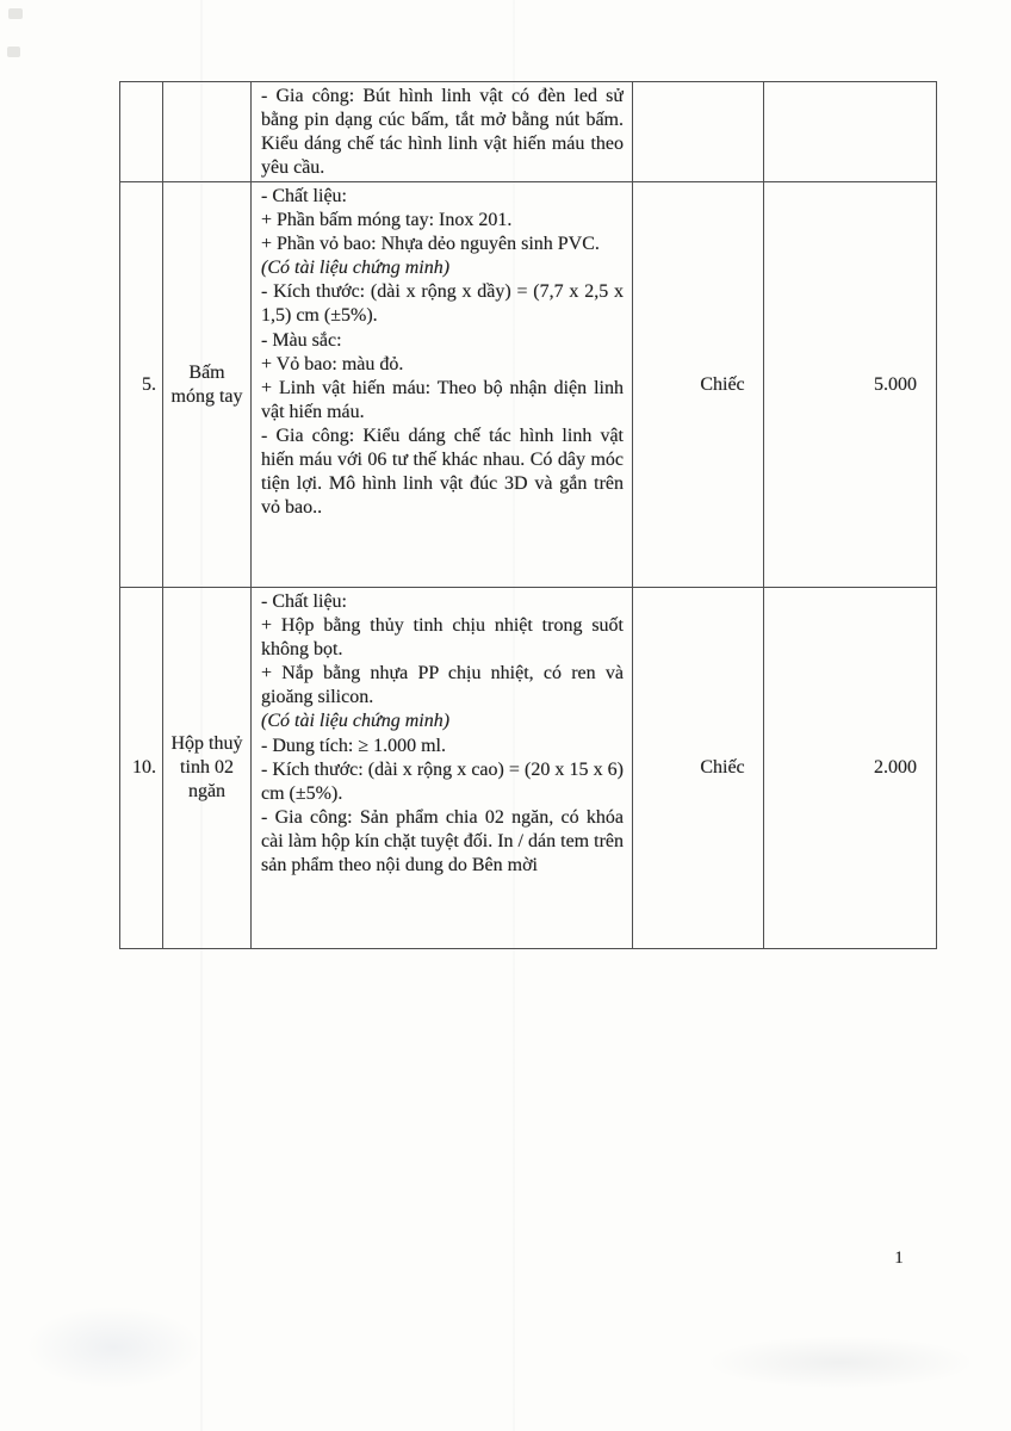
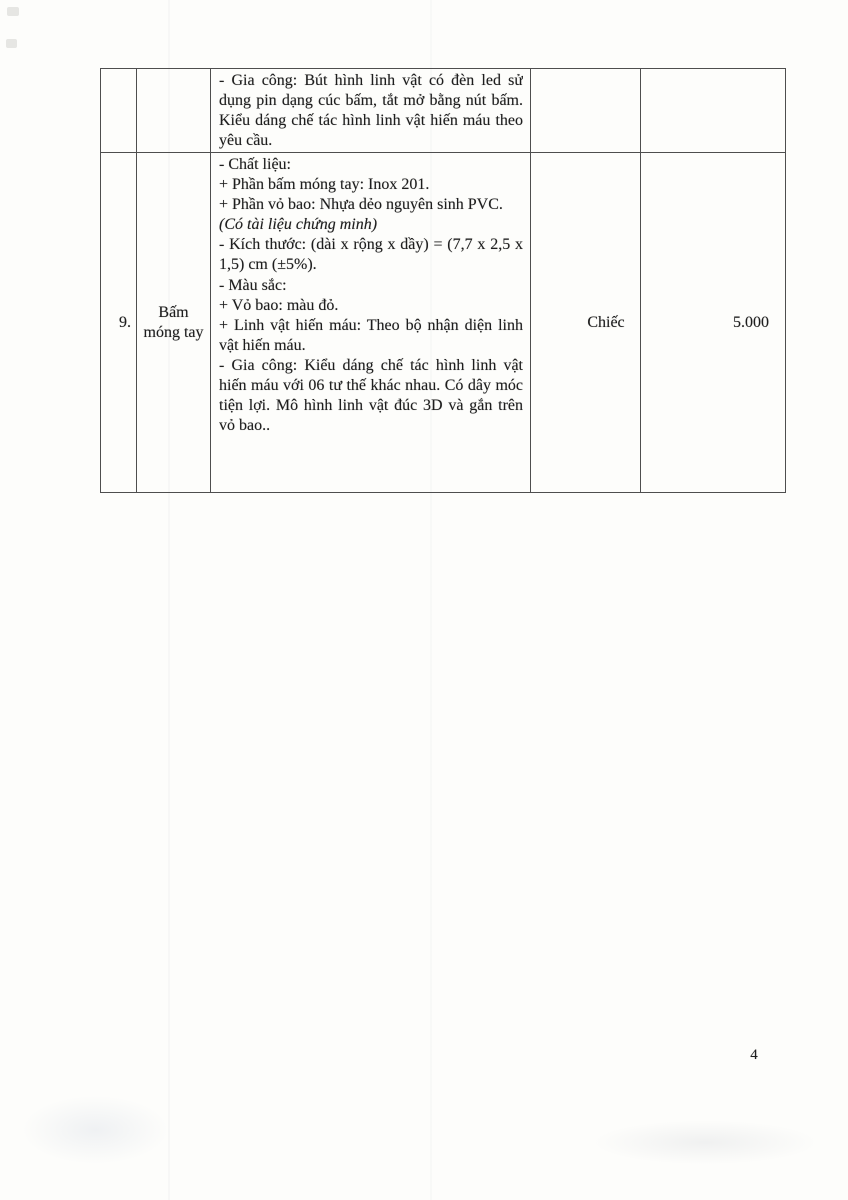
- 		- Gia công: Bút hình linh vật có đèn led sử bằng pin dạng cúc bấm, tắt mở bằng nút bấm. Kiểu dáng chế tác hình linh vật hiến máu theo yêu cầu.
+ 		- Gia công: Bút hình linh vật có đèn led sử dụng pin dạng cúc bấm, tắt mở bằng nút bấm. Kiểu dáng chế tác hình linh vật hiến máu theo yêu cầu.
- 5.	Bấm móng tay	- Chất liệu:+ Phần bấm móng tay: Inox 201.+ Phần vỏ bao: Nhựa dẻo nguyên sinh PVC.(Có tài liệu chứng minh)- Kích thước: (dài x rộng x dầy) = (7,7 x 2,5 x 1,5) cm (±5%).- Màu sắc:+ Vỏ bao: màu đỏ.+ Linh vật hiến máu: Theo bộ nhận diện linh vật hiến máu.- Gia công: Kiểu dáng chế tác hình linh vật hiến máu với 06 tư thế khác nhau. Có dây móc tiện lợi. Mô hình linh vật đúc 3D và gắn trên vỏ bao..	Chiếc	5.000
+ 9.	Bấm móng tay	- Chất liệu:+ Phần bấm móng tay: Inox 201.+ Phần vỏ bao: Nhựa dẻo nguyên sinh PVC.(Có tài liệu chứng minh)- Kích thước: (dài x rộng x dầy) = (7,7 x 2,5 x 1,5) cm (±5%).- Màu sắc:+ Vỏ bao: màu đỏ.+ Linh vật hiến máu: Theo bộ nhận diện linh vật hiến máu.- Gia công: Kiểu dáng chế tác hình linh vật hiến máu với 06 tư thế khác nhau. Có dây móc tiện lợi. Mô hình linh vật đúc 3D và gắn trên vỏ bao..	Chiếc	5.000
- 10.	Hộp thuỷ tinh 02 ngăn	- Chất liệu:+ Hộp bằng thủy tinh chịu nhiệt trong suốt không bọt.+ Nắp bằng nhựa PP chịu nhiệt, có ren và gioăng silicon.(Có tài liệu chứng minh)- Dung tích: ≥ 1.000 ml.- Kích thước: (dài x rộng x cao) = (20 x 15 x 6) cm (±5%).- Gia công: Sản phẩm chia 02 ngăn, có khóa cài làm hộp kín chặt tuyệt đối. In / dán tem trên sản phẩm theo nội dung do Bên mời	Chiếc	2.000
- 1
+ 4
